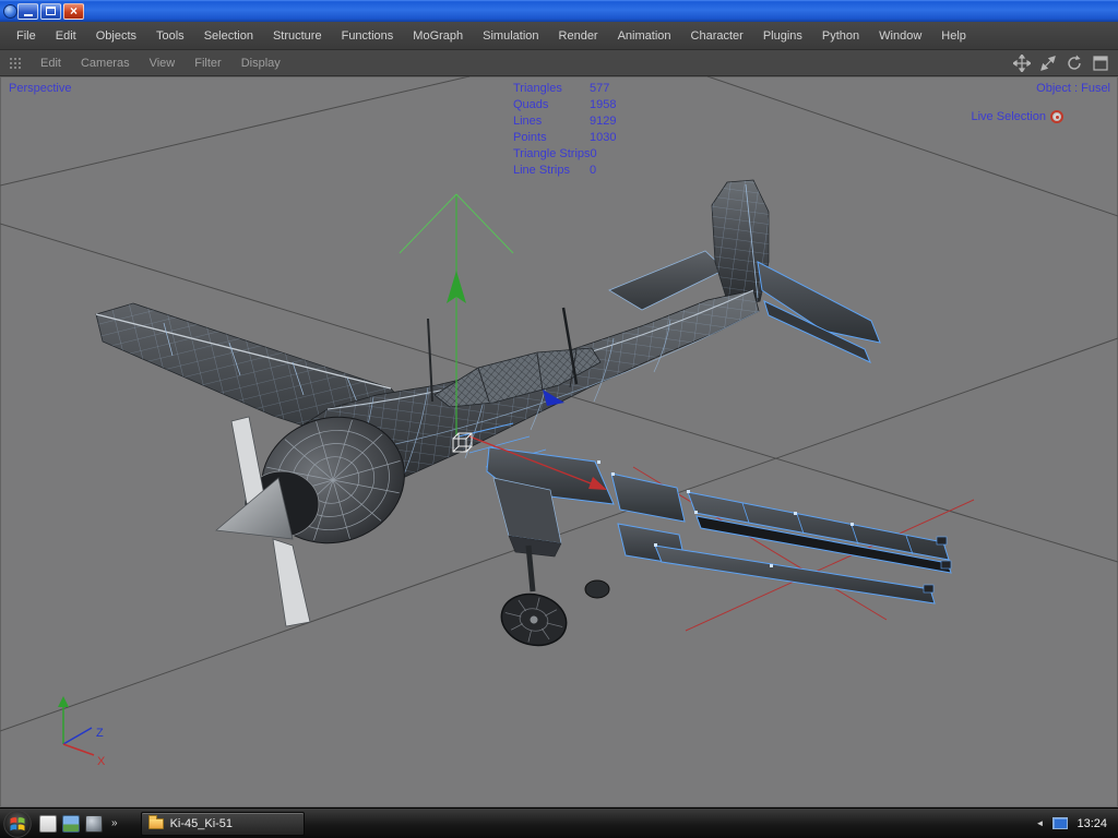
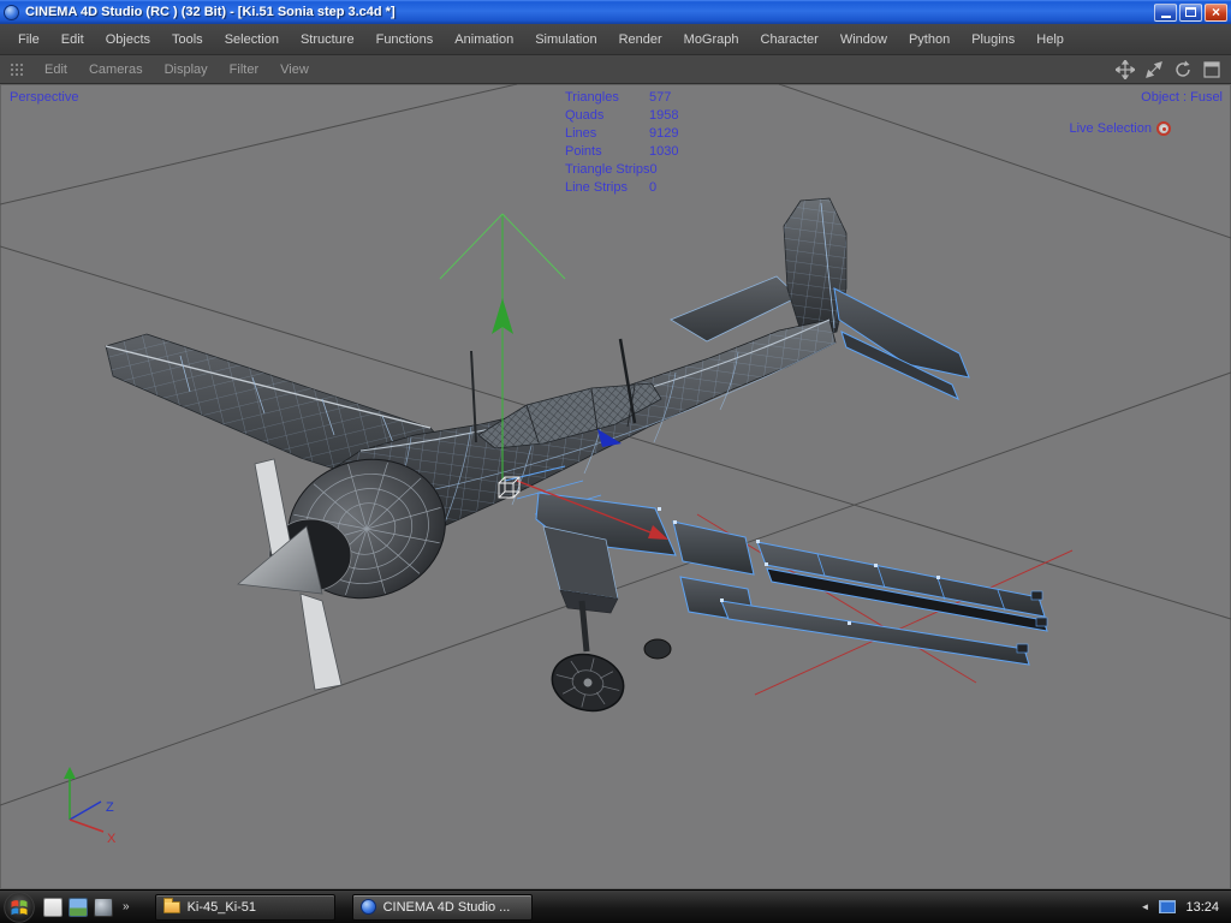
+ CINEMA 4D Studio (RC ) (32 Bit) - [Ki.51 Sonia step 3.c4d *]
  ×
  File
  Edit
  Objects
  Tools
  Selection
  Structure
  Functions
- MoGraph
+ Animation
  Simulation
  Render
- Animation
+ MoGraph
  Character
- Plugins
+ Window
  Python
- Window
+ Plugins
  Help
  Edit
  Cameras
- View
+ Display
  Filter
- Display
+ View
  Z
  X
  Perspective
  Triangles
  577
  Quads
  1958
  Lines
  9129
  Points
  1030
  Triangle Strips
  0
  Line Strips
  0
  Object : Fusel
  Live Selection
  »
  Ki-45_Ki-51
+ CINEMA 4D Studio ...
  ◄
  13:24
